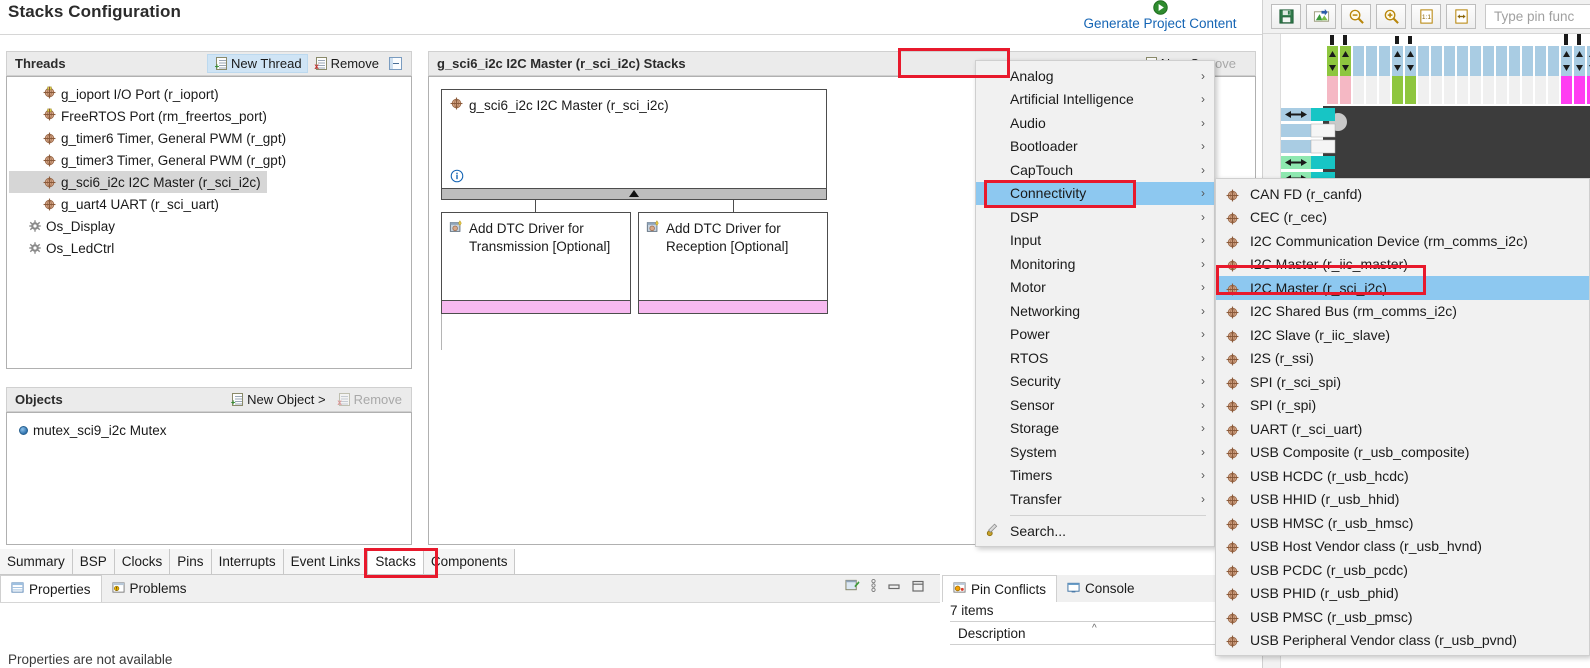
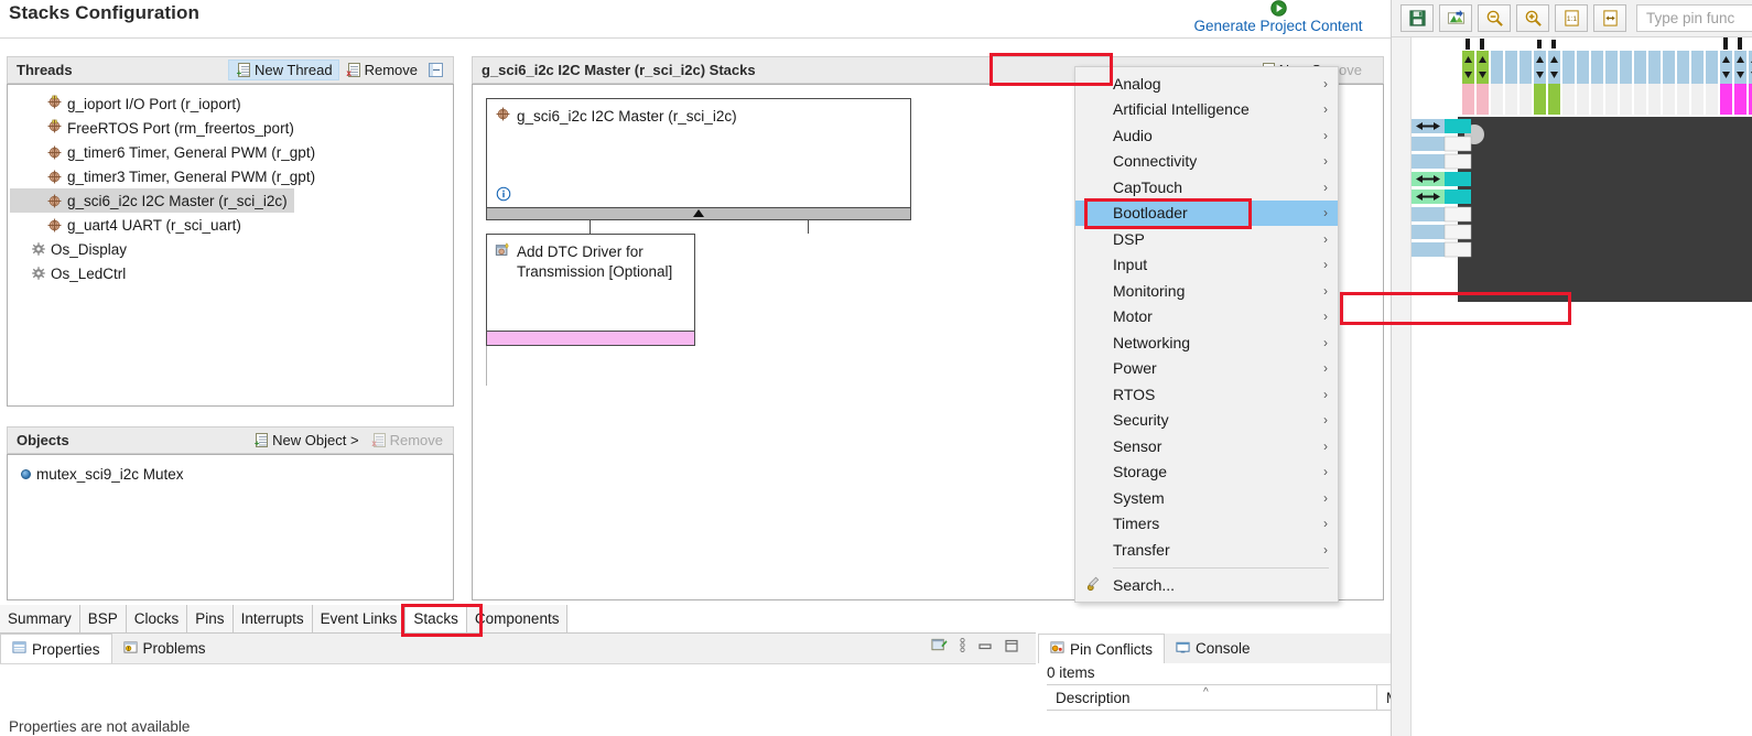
  Stacks Configuration
  Generate Project Content
  Threads
  +
  New Thread
  x
  Remove
  g_ioport I/O Port (r_ioport)
  FreeRTOS Port (rm_freertos_port)
  g_timer6 Timer, General PWM (r_gpt)
  g_timer3 Timer, General PWM (r_gpt)
  g_sci6_i2c I2C Master (r_sci_i2c)
  g_uart4 UART (r_sci_uart)
  Os_Display
  Os_LedCtrl
  Objects
  +
  New Object >
  x
  Remove
  mutex_sci9_i2c Mutex
  g_sci6_i2c I2C Master (r_sci_i2c) Stacks
  ove
  g_sci6_i2c I2C Master (r_sci_i2c)
  Add DTC Driver for Transmission [Optional]
- Add DTC Driver for Reception [Optional]
  Summary
  BSP
  Clocks
  Pins
  Interrupts
  Event Links
  Stacks
  Components
  Properties
  Problems
  Properties are not available
  Pin Conflicts
  Console
- 7 items
+ 0 items
  Description
  ^
  Type pin func
  Analog
  ›
  Artificial Intelligence
  ›
  Audio
  ›
- Bootloader
+ Connectivity
  ›
  CapTouch
  ›
- Connectivity
+ Bootloader
  ›
  DSP
  ›
  Input
  ›
  Monitoring
  ›
  Motor
  ›
  Networking
  ›
  Power
  ›
  RTOS
  ›
  Security
  ›
  Sensor
  ›
  Storage
  ›
  System
  ›
  Timers
  ›
  Transfer
  ›
  Search...
- CAN FD (r_canfd)
- CEC (r_cec)
- I2C Communication Device (rm_comms_i2c)
- I2C Master (r_iic_master)
- I2C Master (r_sci_i2c)
- I2C Shared Bus (rm_comms_i2c)
- I2C Slave (r_iic_slave)
- I2S (r_ssi)
- SPI (r_sci_spi)
- SPI (r_spi)
- UART (r_sci_uart)
- USB Composite (r_usb_composite)
- USB HCDC (r_usb_hcdc)
- USB HHID (r_usb_hhid)
- USB HMSC (r_usb_hmsc)
- USB Host Vendor class (r_usb_hvnd)
- USB PCDC (r_usb_pcdc)
- USB PHID (r_usb_phid)
- USB PMSC (r_usb_pmsc)
- USB Peripheral Vendor class (r_usb_pvnd)
